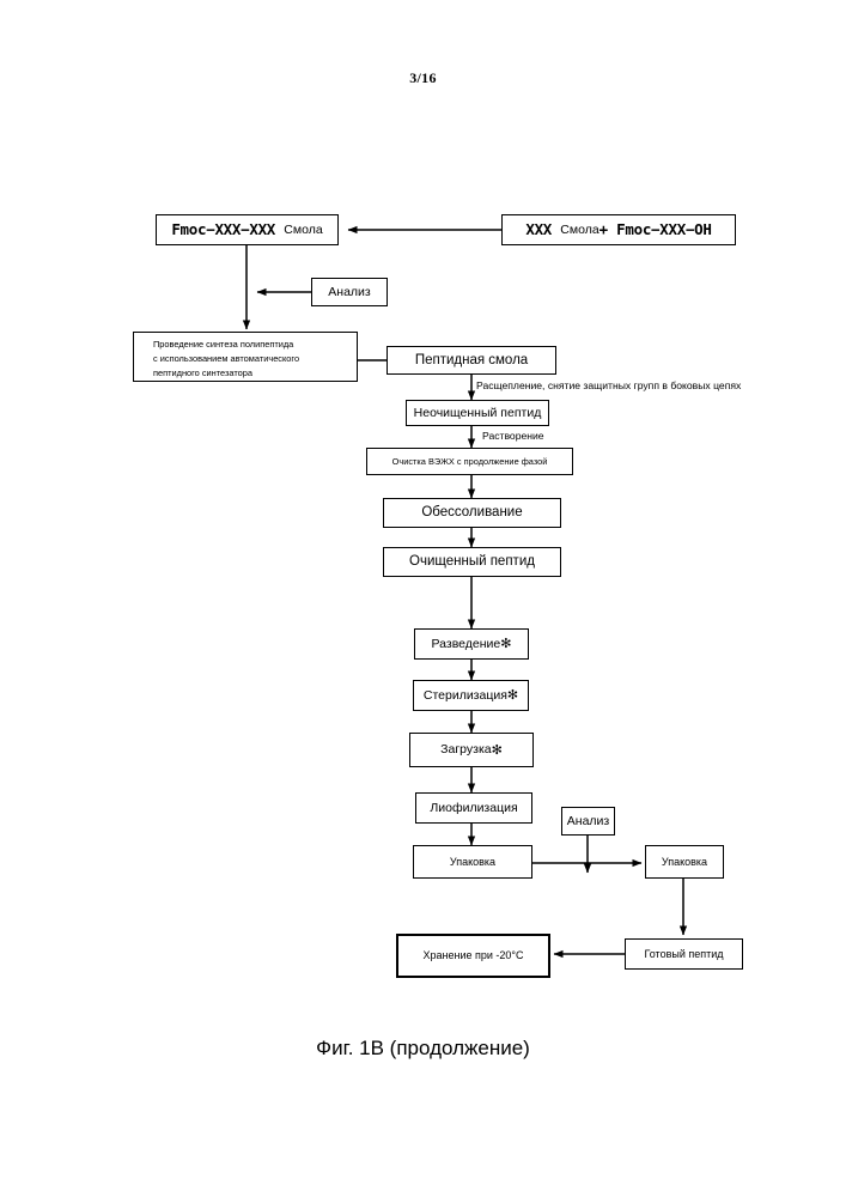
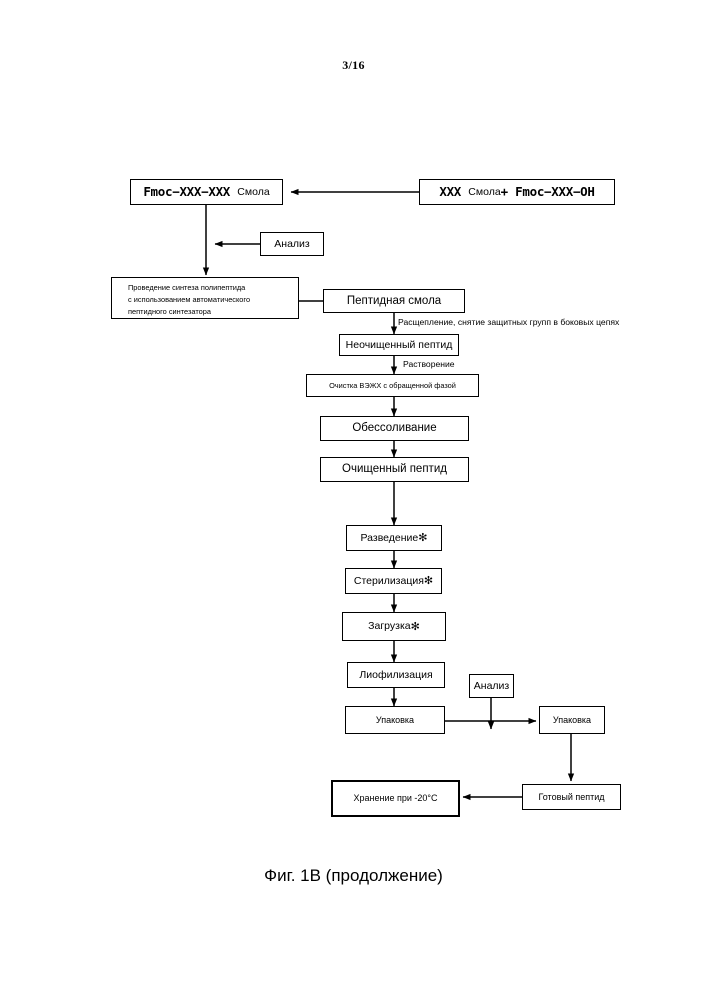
  3/16
  Fmoc−XXX−XXX
  Смола
  XXX
  Смола
  +
  Fmoc−XXX−OH
  Анализ
  Проведение синтеза полипептида
  с использованием автоматического
  пептидного синтезатора
  Пептидная смола
  Расщепление, снятие защитных групп в боковых цепях
  Неочищенный пептид
  Растворение
- Очистка ВЭЖХ с продолжение фазой
+ Очистка ВЭЖХ с обращенной фазой
  Обессоливание
  Очищенный пептид
  Разведение
  ✻
  Стерилизация
  ✻
  Загрузка
  ✻
  Лиофилизация
  Упаковка
  Анализ
  Упаковка
  Готовый пептид
  Хранение при -20°C
  Фиг. 1B (продолжение)
